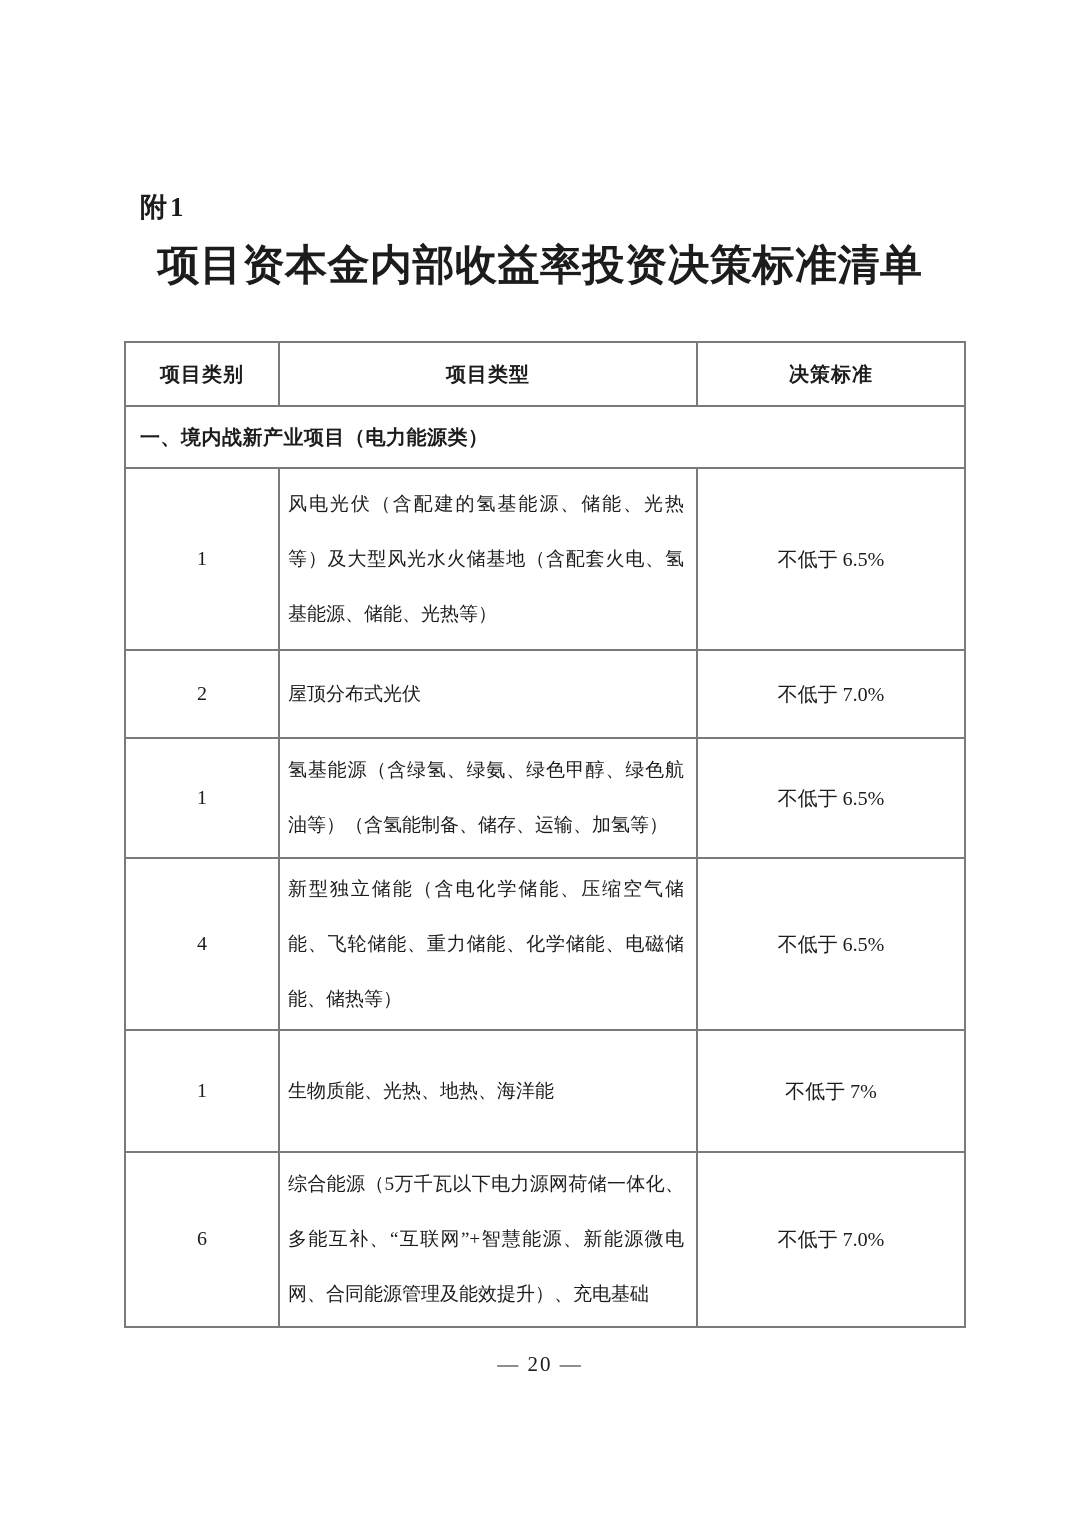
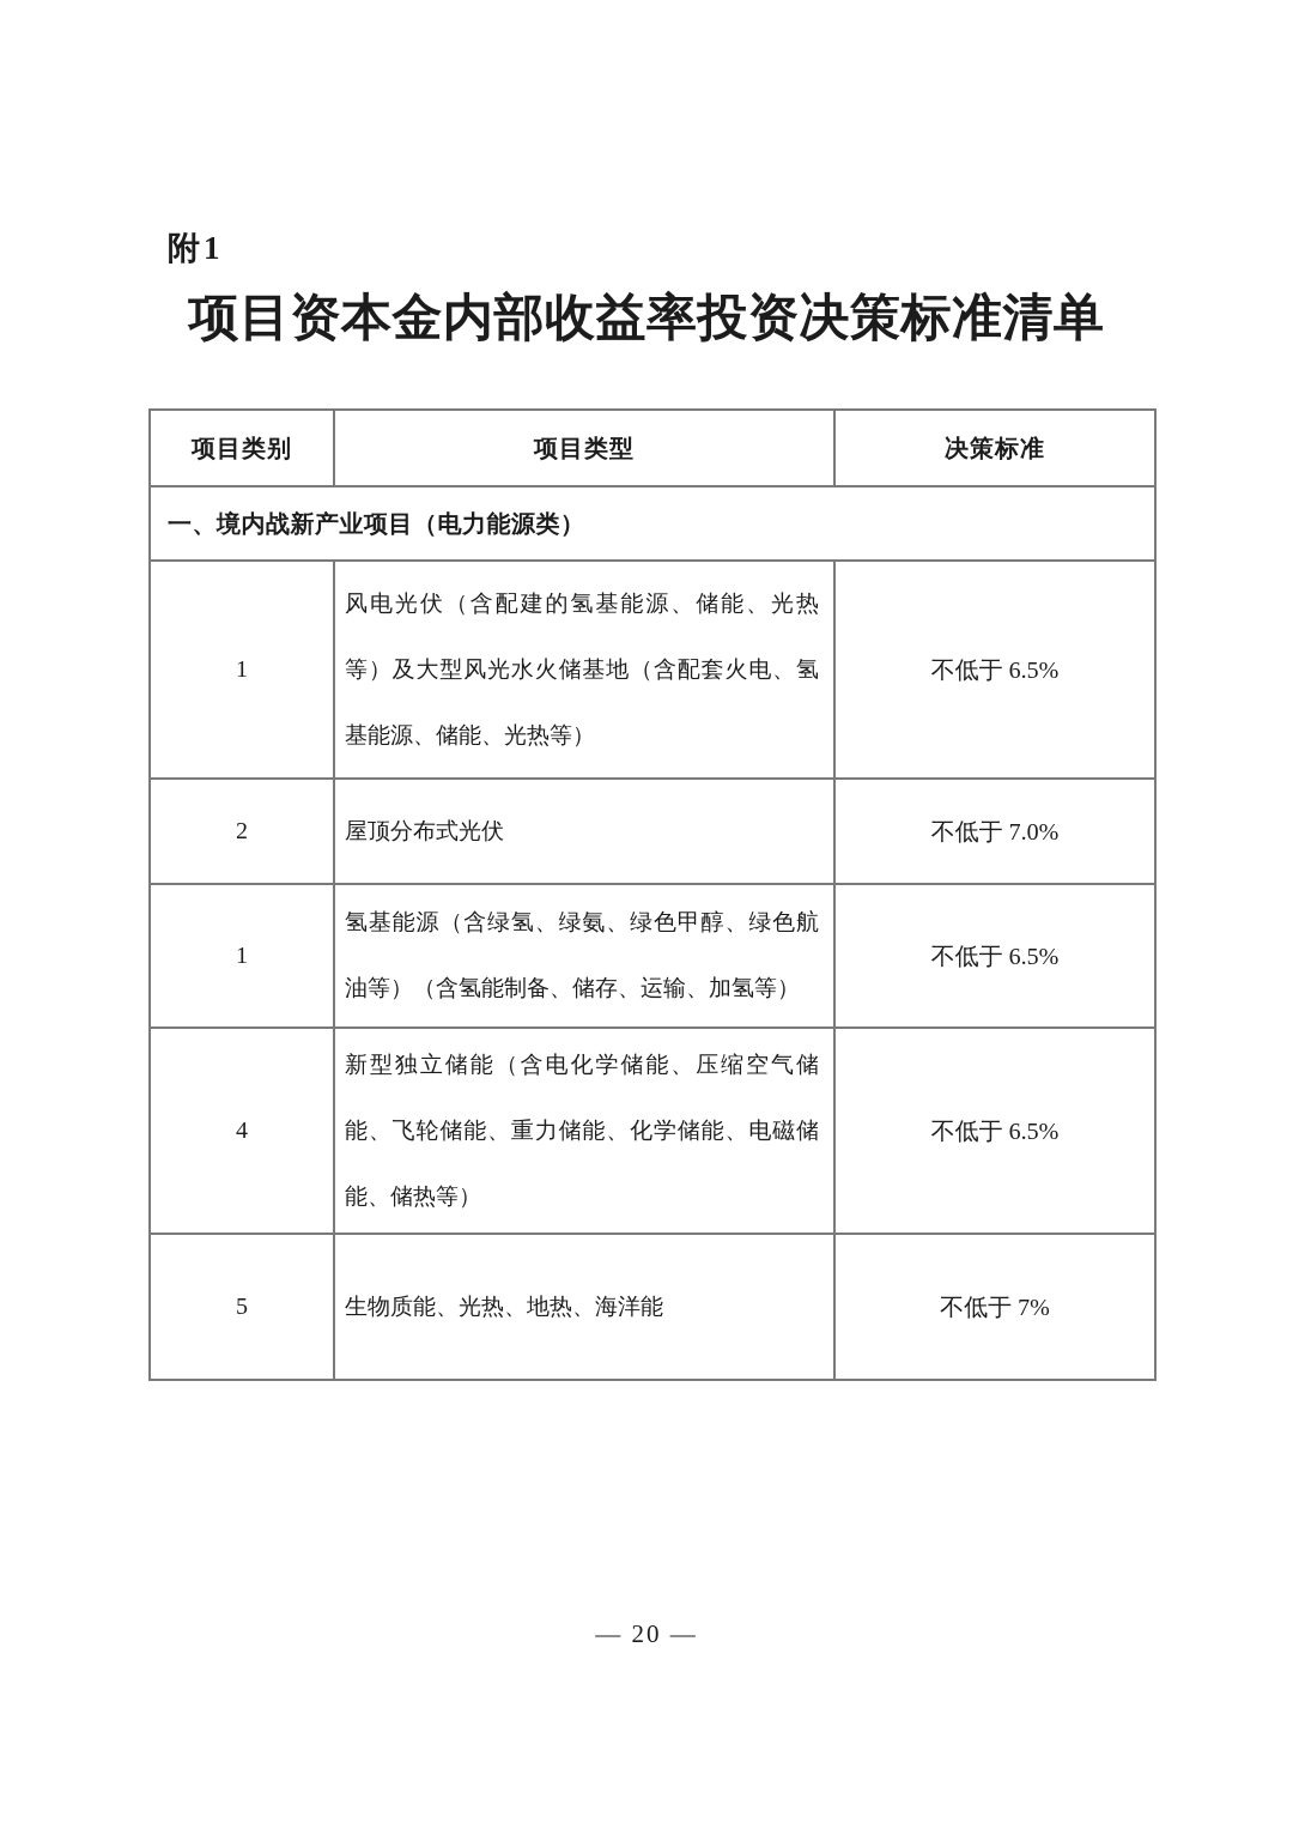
  附1
  项目资本金内部收益率投资决策标准清单
  项目类别	项目类型	决策标准
  一、境内战新产业项目（电力能源类）
  1	风电光伏（含配建的氢基能源、储能、光热等）及大型风光水火储基地（含配套火电、氢基能源、储能、光热等）	不低于 6.5%
  2	屋顶分布式光伏	不低于 7.0%
  1	氢基能源（含绿氢、绿氨、绿色甲醇、绿色航油等）（含氢能制备、储存、运输、加氢等）	不低于 6.5%
  4	新型独立储能（含电化学储能、压缩空气储能、飞轮储能、重力储能、化学储能、电磁储能、储热等）	不低于 6.5%
- 1	生物质能、光热、地热、海洋能	不低于 7%
+ 5	生物质能、光热、地热、海洋能	不低于 7%
- 6	综合能源（5万千瓦以下电力源网荷储一体化、多能互补、“互联网”+智慧能源、新能源微电网、合同能源管理及能效提升）、充电基础	不低于 7.0%
  — 20 —
